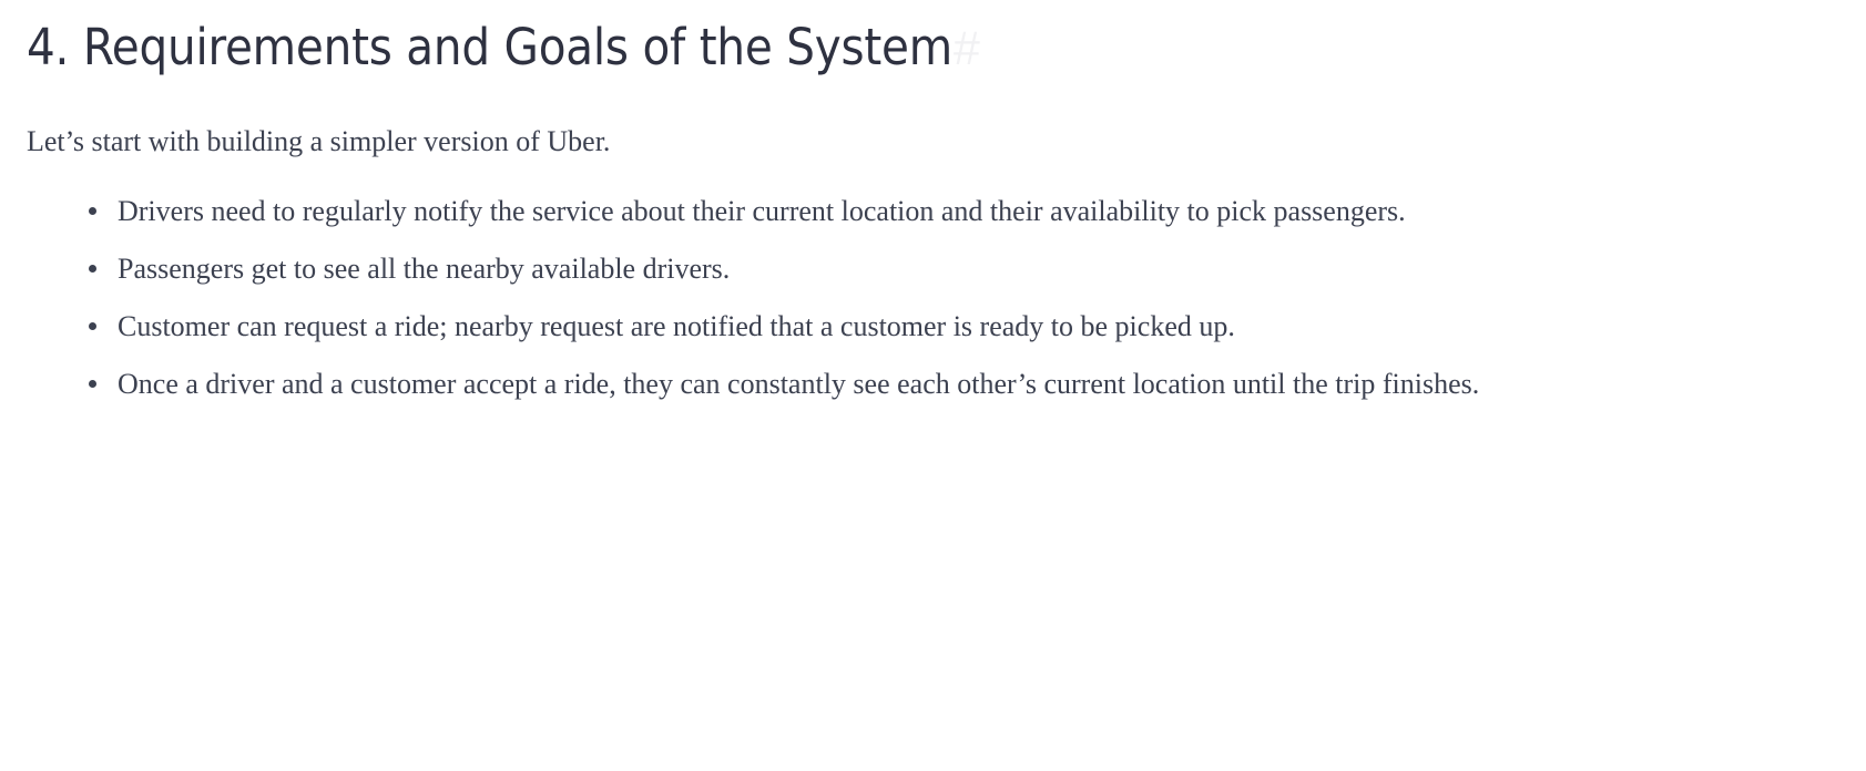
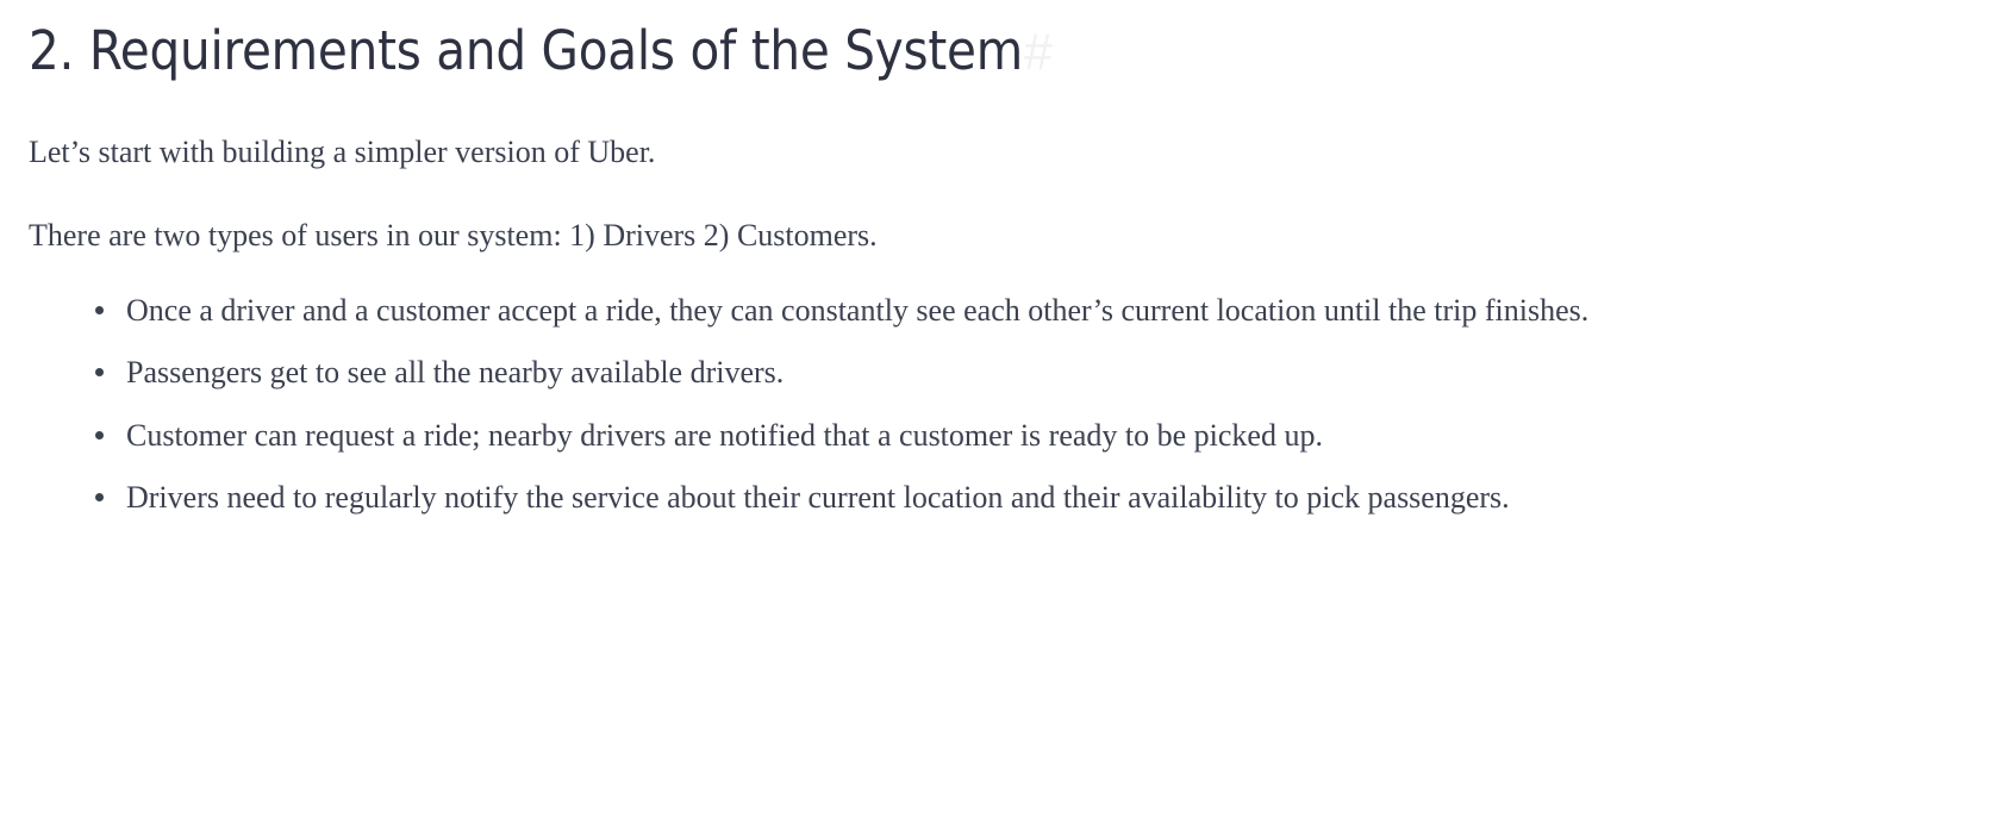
- 4. Requirements and Goals of the System
+ 2. Requirements and Goals of the System
  Let’s start with building a simpler version of Uber.
+ There are two types of users in our system: 1) Drivers 2) Customers.
- Drivers need to regularly notify the service about their current location and their availability to pick passengers.
+ Once a driver and a customer accept a ride, they can constantly see each other’s current location until the trip finishes.
  Passengers get to see all the nearby available drivers.
- Customer can request a ride; nearby request are notified that a customer is ready to be picked up.
+ Customer can request a ride; nearby drivers are notified that a customer is ready to be picked up.
- Once a driver and a customer accept a ride, they can constantly see each other’s current location until the trip finishes.
+ Drivers need to regularly notify the service about their current location and their availability to pick passengers.
